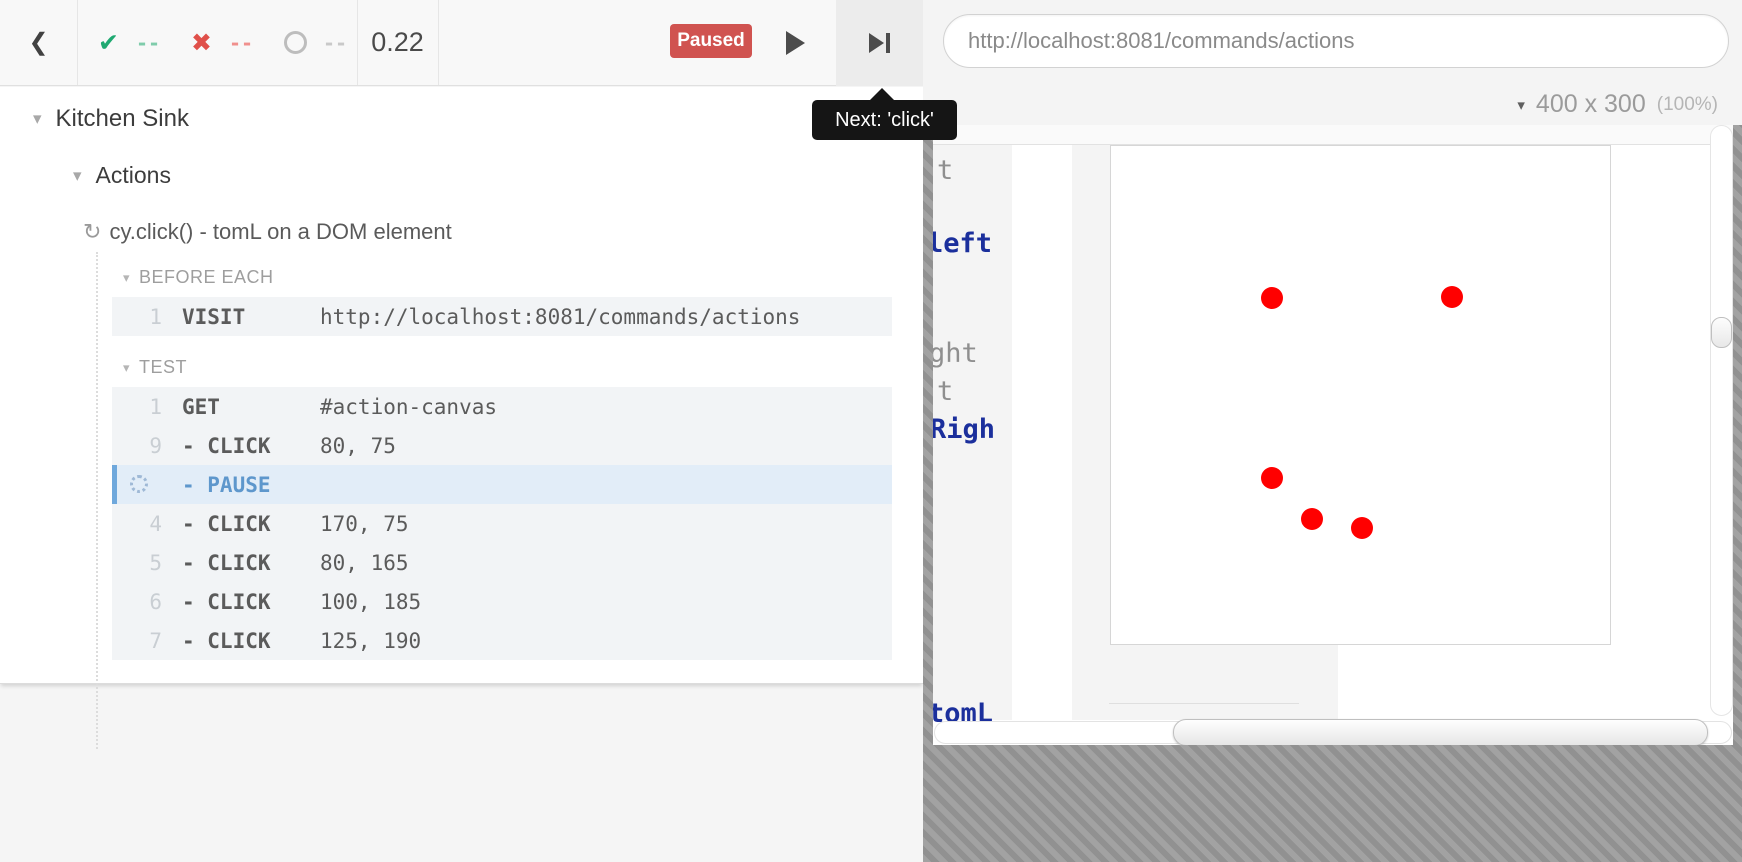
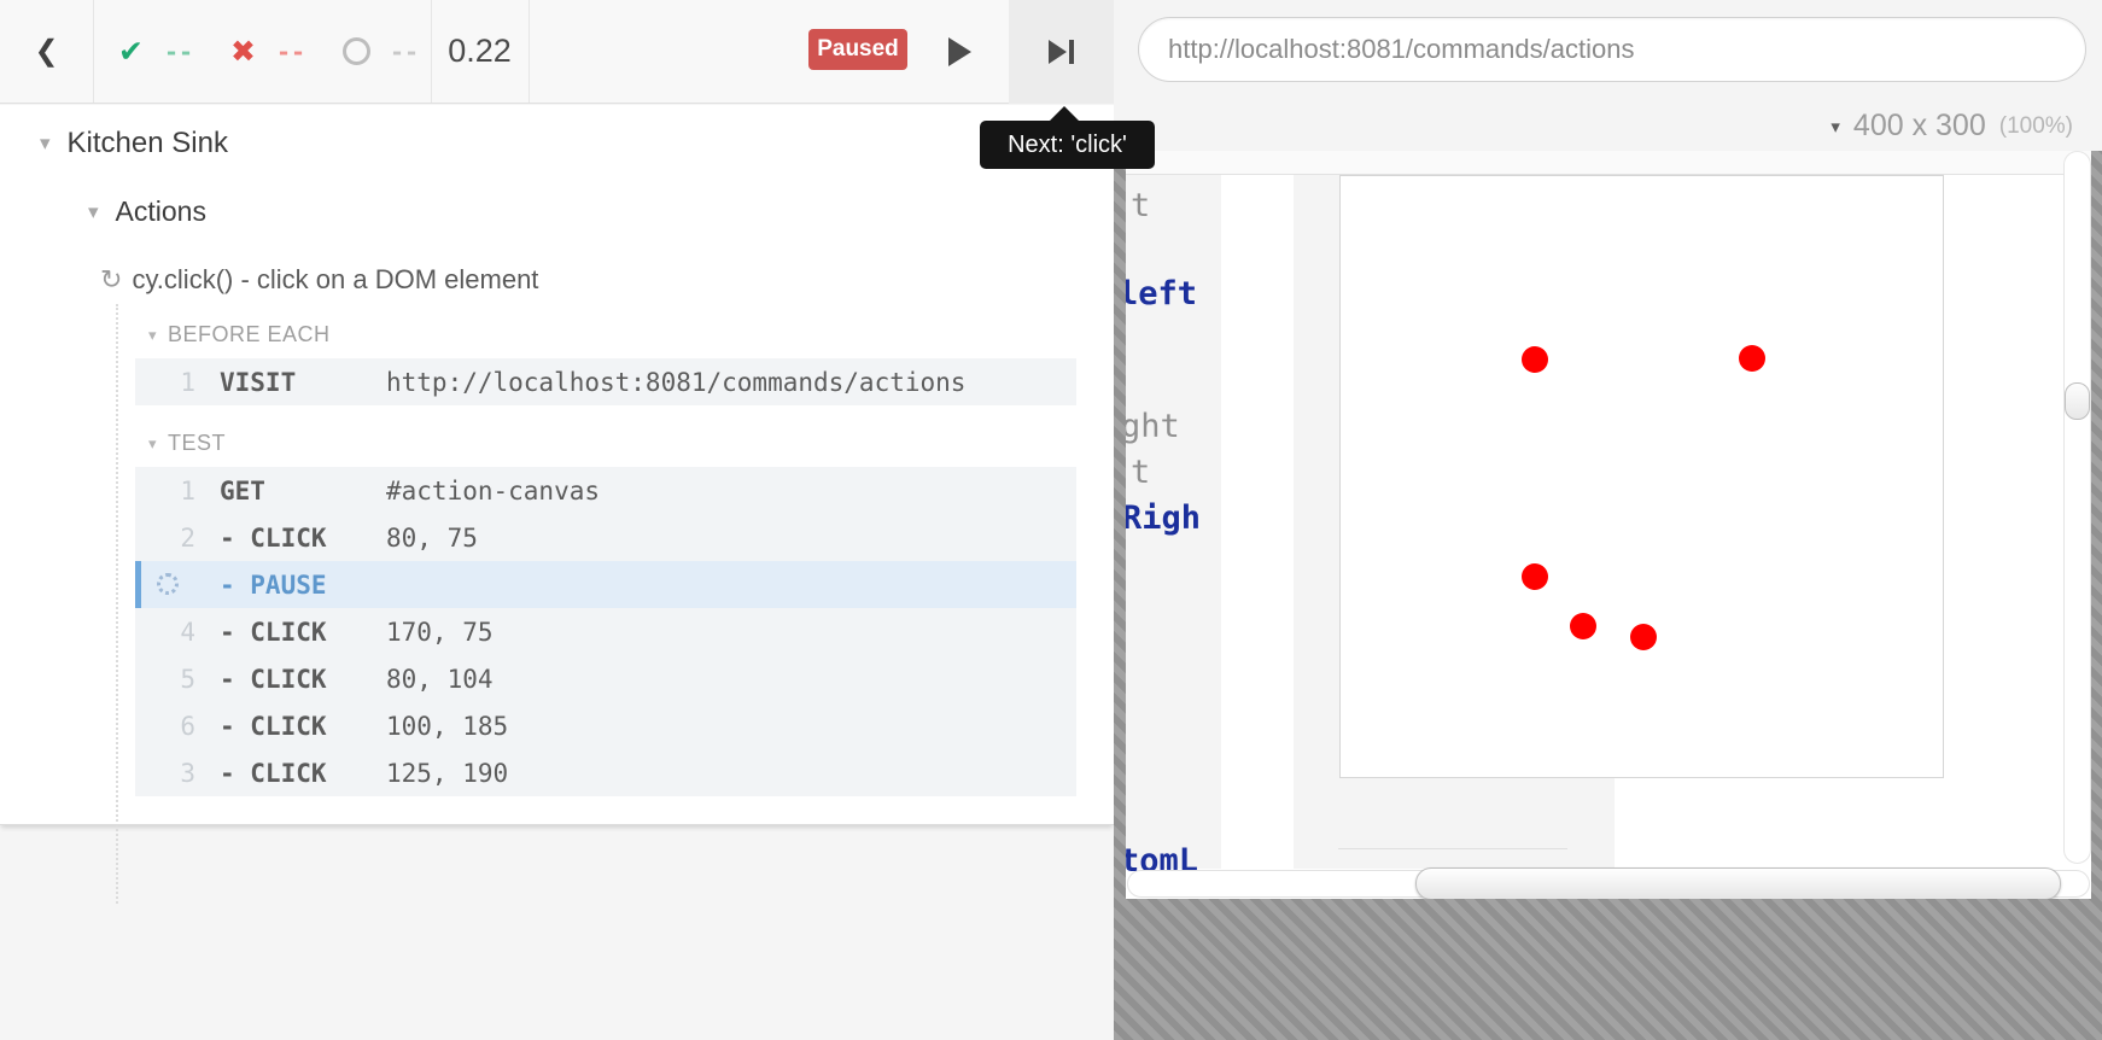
  ❮
  ✔
  --
  ✖
  --
  --
  0.22
  Paused
  ▾
  Kitchen Sink
  ▾
  Actions
  ↻
- cy.click() - tomL on a DOM element
+ cy.click() - click on a DOM element
  ▾
  BEFORE EACH
  1
  VISIT
  http://localhost:8081/commands/actions
  ▾
  TEST
  1
  GET
  #action-canvas
- 9
+ 2
  - CLICK
  80, 75
  - PAUSE
  4
  - CLICK
  170, 75
  5
  - CLICK
- 80, 165
+ 80, 104
  6
  - CLICK
  100, 185
- 7
+ 3
  - CLICK
  125, 190
  http://localhost:8081/commands/actions
  ▾
  400 x 300
  (100%)
  t
  left
  ght
  t
  Righ
  tomL
  Next: 'click'
